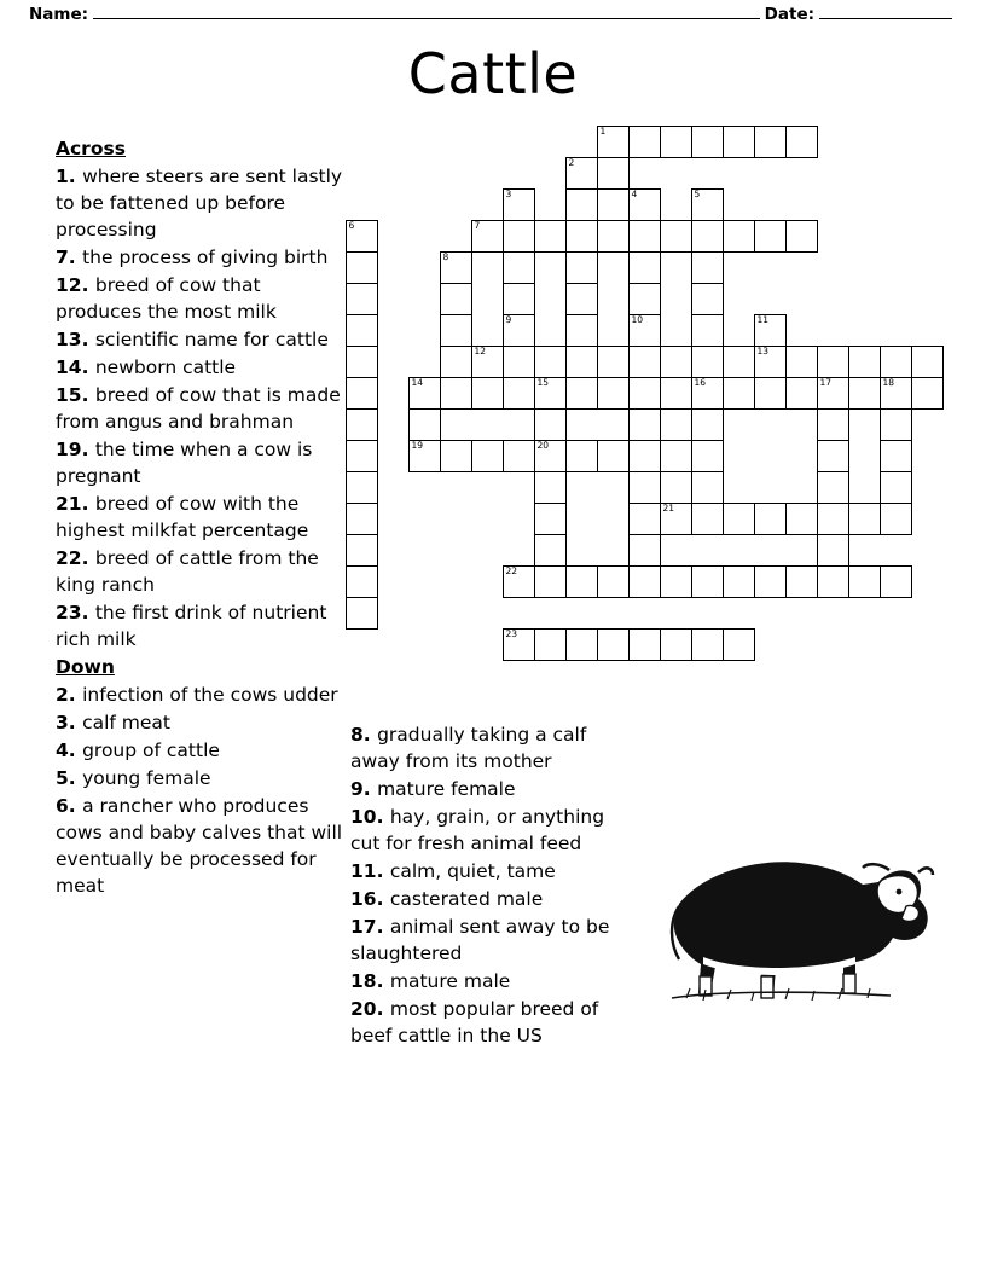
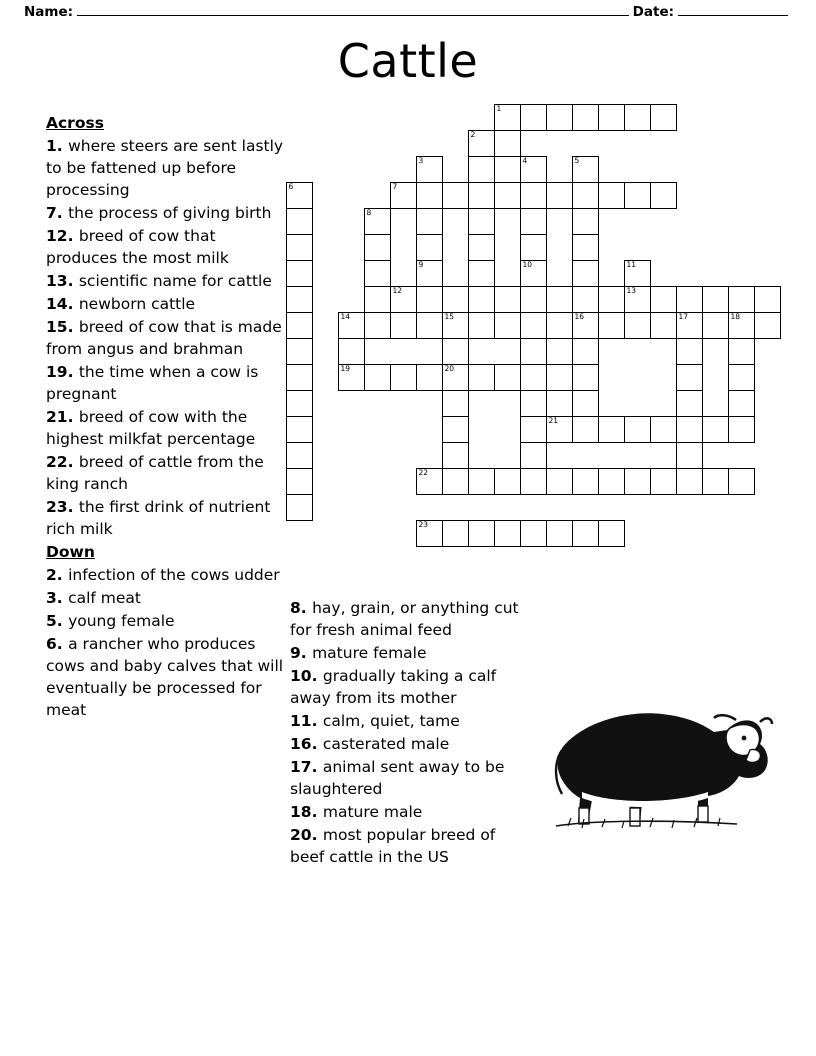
  Name:
  Date:
  Cattle
  Across
  1. where steers are sent lastly to be fattened up before processing
  7. the process of giving birth
  12. breed of cow that produces the most milk
  13. scientific name for cattle
  14. newborn cattle
  15. breed of cow that is made from angus and brahman
  19. the time when a cow is pregnant
  21. breed of cow with the highest milkfat percentage
  22. breed of cattle from the king ranch
  23. the first drink of nutrient rich milk
  Down
  2. infection of the cows udder
  3. calf meat
- 4. group of cattle
  5. young female
  6. a rancher who produces cows and baby calves that will eventually be processed for meat
- 8. gradually taking a calf away from its mother
+ 8. hay, grain, or anything cut for fresh animal feed
  9. mature female
- 10. hay, grain, or anything cut for fresh animal feed
+ 10. gradually taking a calf away from its mother
  11. calm, quiet, tame
  16. casterated male
  17. animal sent away to be slaughtered
  18. mature male
  20. most popular breed of beef cattle in the US
  1
  2
  3
  4
  5
  6
  7
  8
  9
  10
  11
  12
  13
  14
  15
  16
  17
  18
  19
  20
  21
  22
  23
